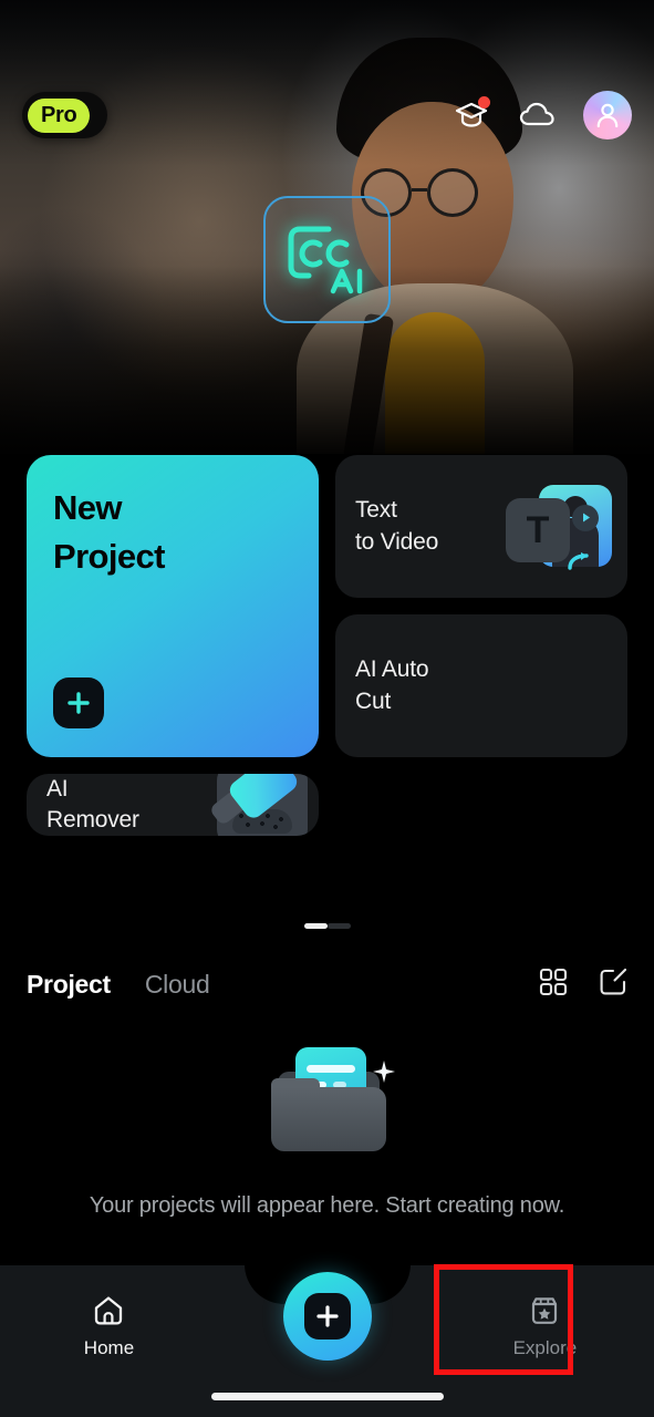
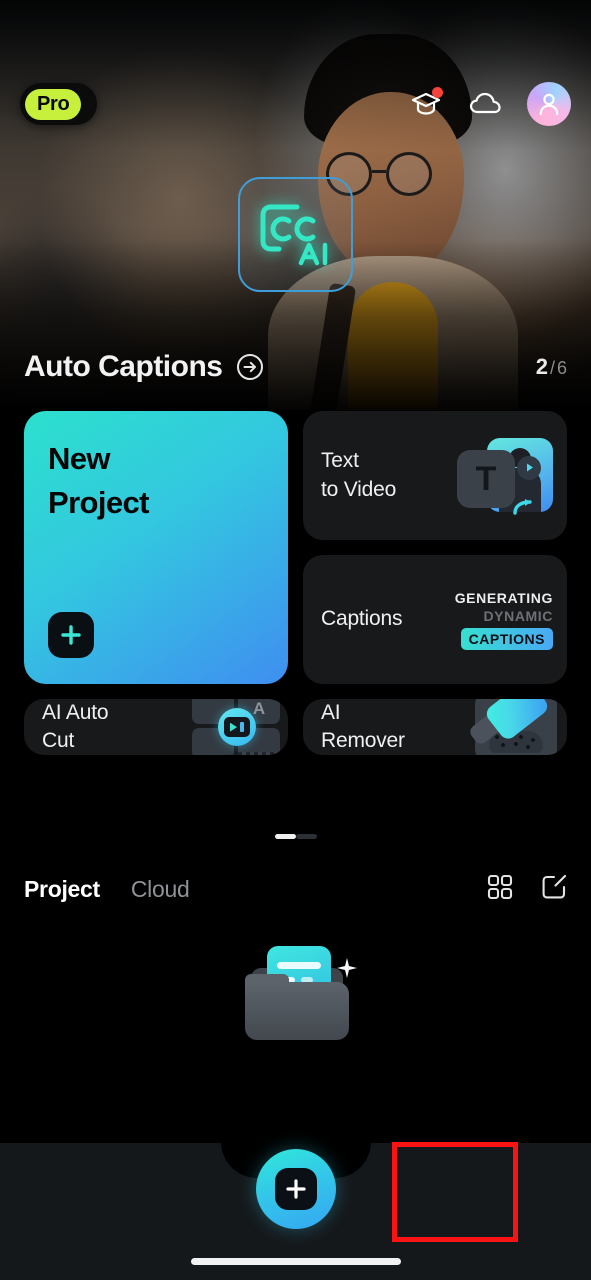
  Pro
+ Auto Captions
+ 2
+ /
+ 6
  New
  Project
  Text
  to Video
  T
+ Captions
+ GENERATING
+ DYNAMIC
+ CAPTIONS
  AI Auto
  Cut
+ A
  AI
  Remover
  Project
  Cloud
- Your projects will appear here. Start creating now.
- Home
- Explore
